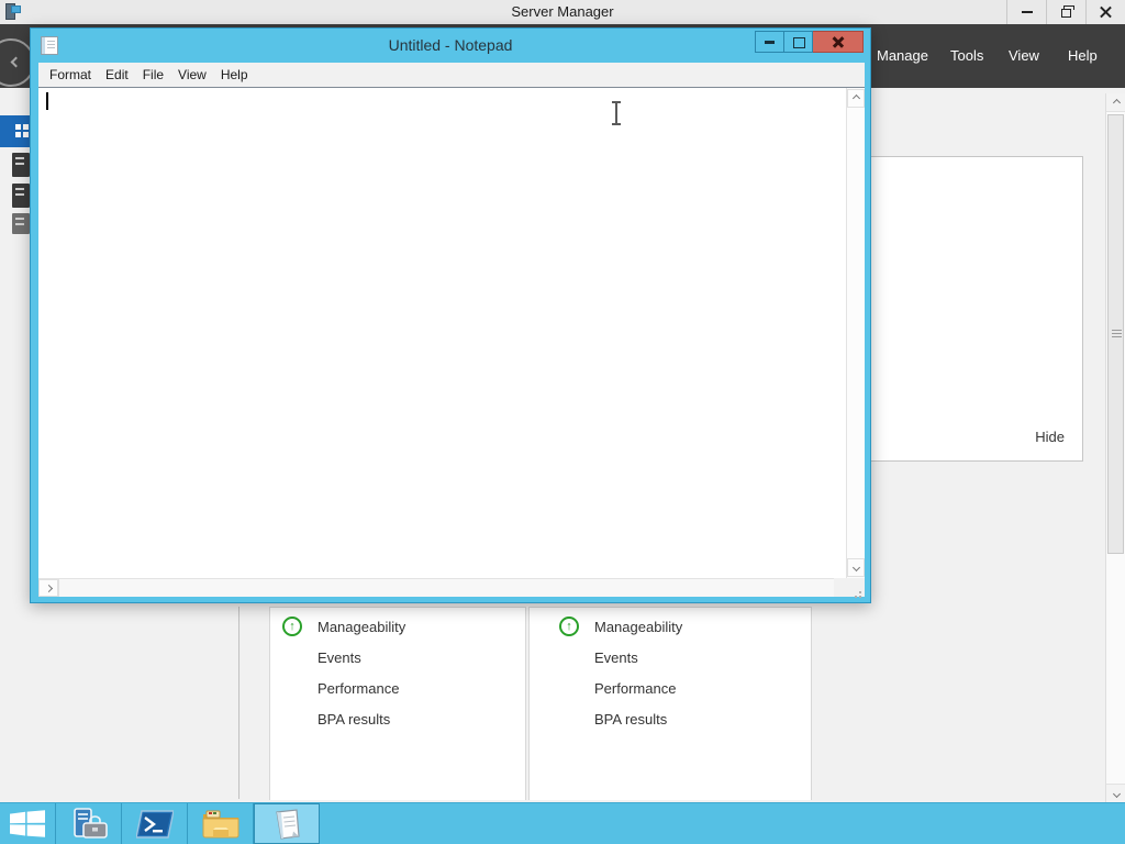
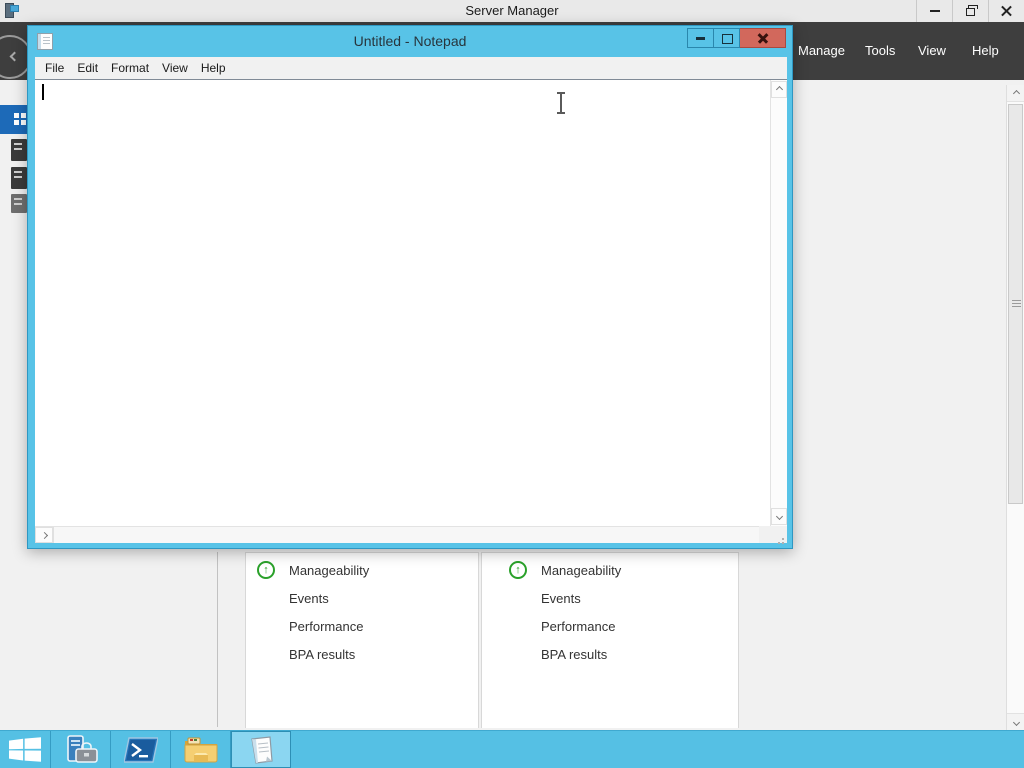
  Server Manager
  Manage
  Tools
  View
  Help
- Hide
  ↑
  Manageability
  Events
  Performance
  BPA results
  ↑
  Manageability
  Events
  Performance
  BPA results
  Untitled - Notepad
- Format
+ File
  Edit
- File
+ Format
  View
  Help
